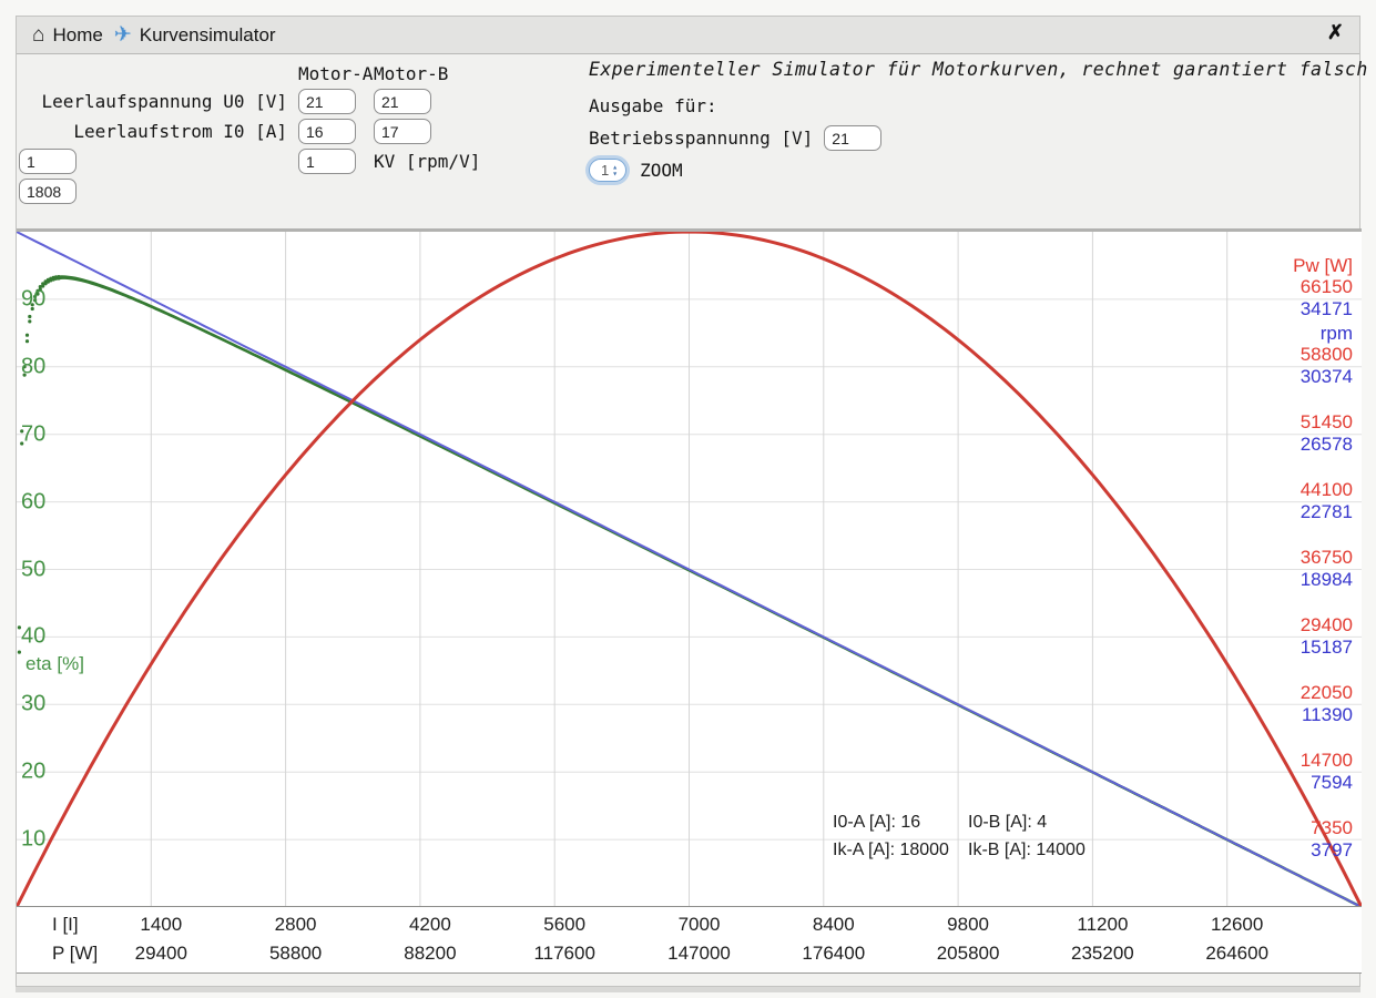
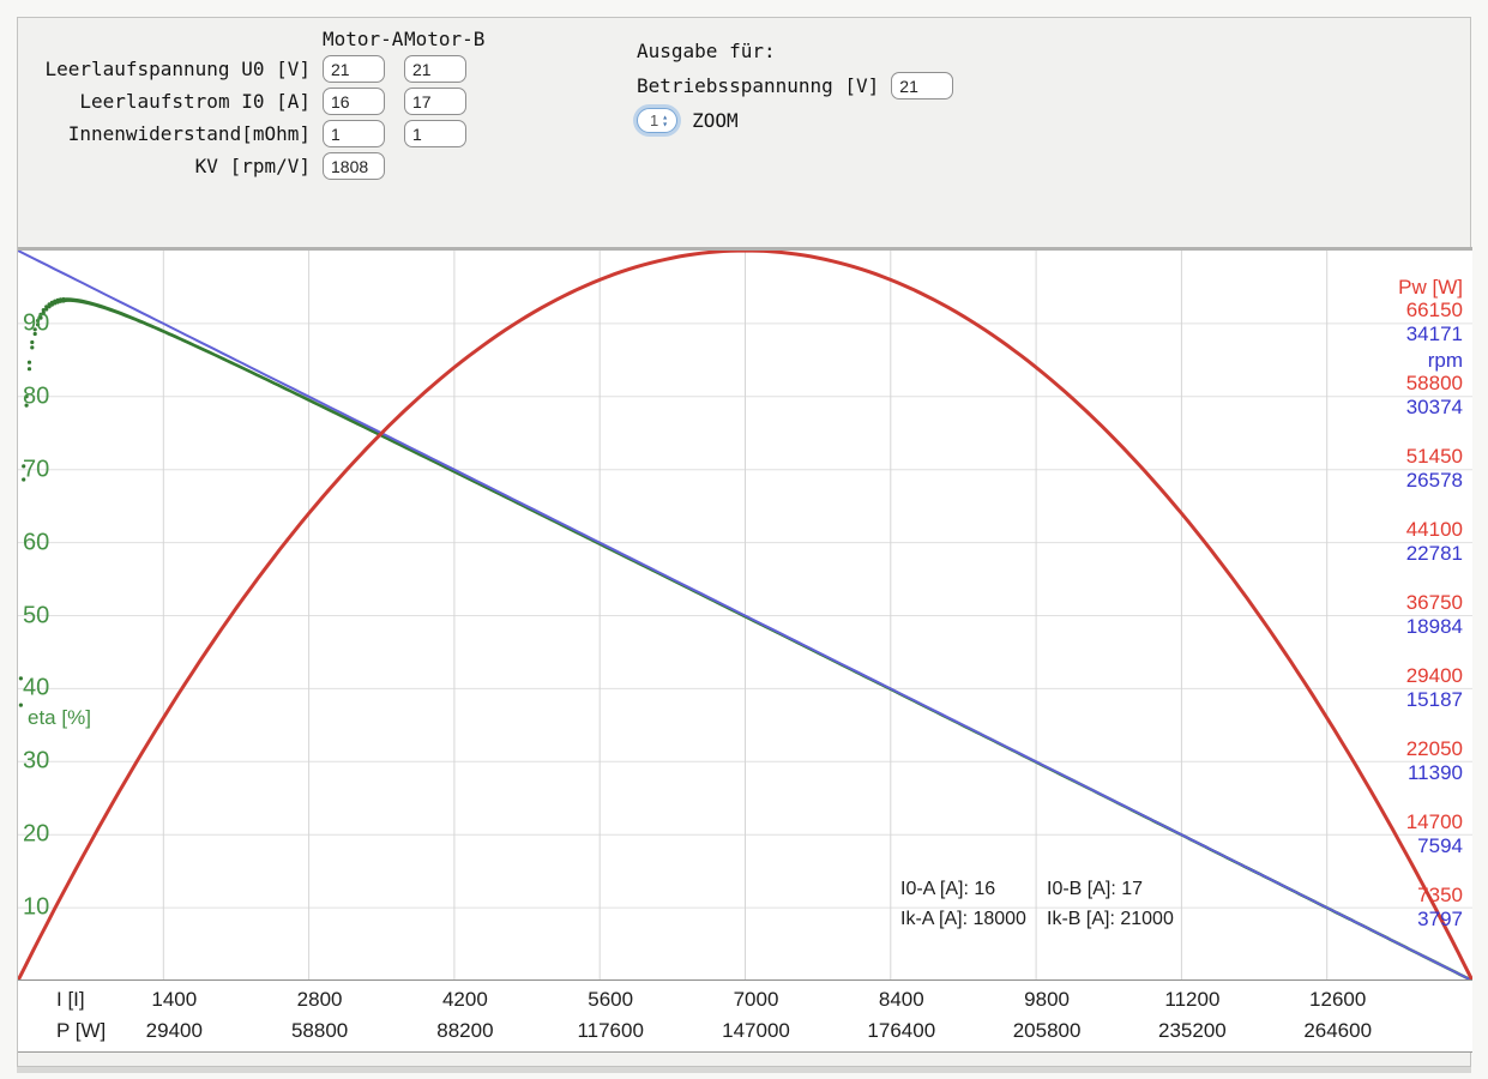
- ⌂
- Home
- ✈
- Kurvensimulator
- ✗
  Motor-A
  Motor-B
  Leerlaufspannung U0 [V]
  21
  21
  Leerlaufstrom I0 [A]
  16
  17
+ Innenwiderstand[mOhm]
  1
  1
  KV [rpm/V]
  1808
- Experimenteller Simulator für Motorkurven, rechnet garantiert falsch
  Ausgabe für:
  Betriebsspannunng [V]
  21
  1
  ▴
  ▾
  ZOOM
  Pw [W]
  rpm
  eta [%]
  I0-A [A]: 16
- I0-B [A]: 4
+ I0-B [A]: 17
  Ik-A [A]: 18000
- Ik-B [A]: 14000
+ Ik-B [A]: 21000
  90
  80
  70
  60
  50
  40
  30
  20
  10
  66150
  34171
  58800
  30374
  51450
  26578
  44100
  22781
  36750
  18984
  29400
  15187
  22050
  11390
  14700
  7594
  7350
  3797
  I [I]
  P [W]
  1400
  2800
  4200
  5600
  7000
  8400
  9800
  11200
  12600
  29400
  58800
  88200
  117600
  147000
  176400
  205800
  235200
  264600
